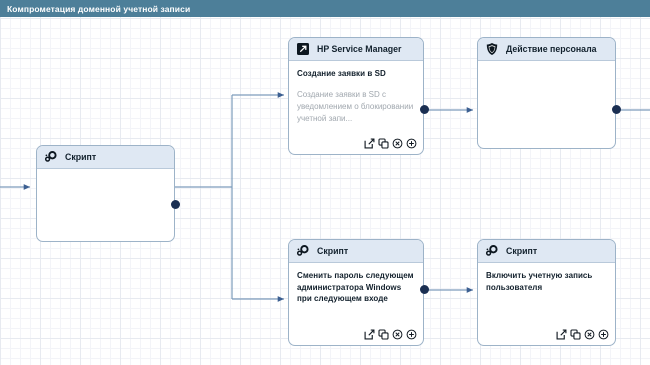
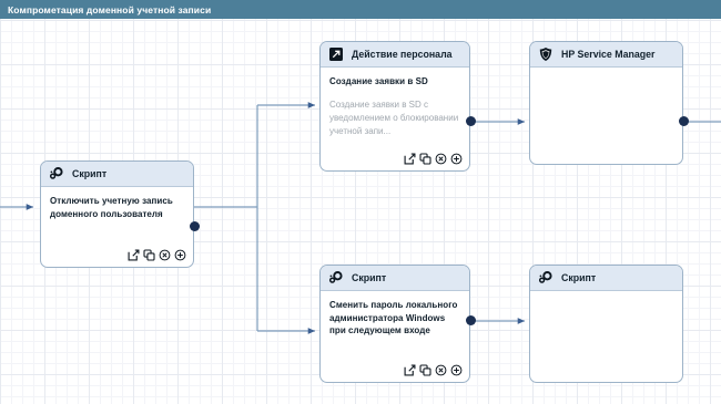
  Компрометация доменной учетной записи
  Скрипт
+ Отключить учетную запись доменного пользователя
- HP Service Manager
+ Действие персонала
  Создание заявки в SD
  Создание заявки в SD с уведомлением о блокировании учетной запи...
- Действие персонала
+ HP Service Manager
  Скрипт
- Сменить пароль следующем администратора Windows при следующем входе
+ Сменить пароль локального администратора Windows при следующем входе
  Скрипт
- Включить учетную запись пользователя
